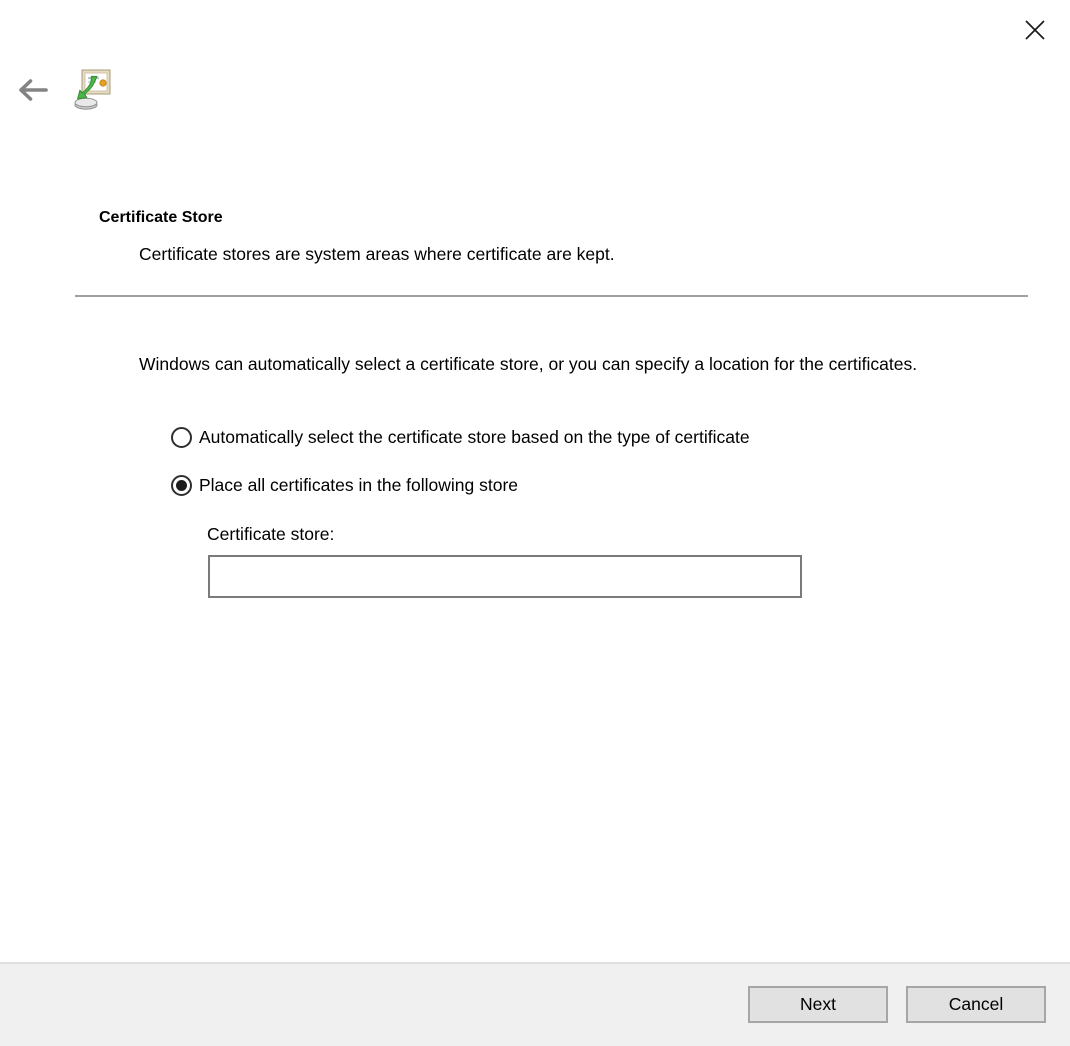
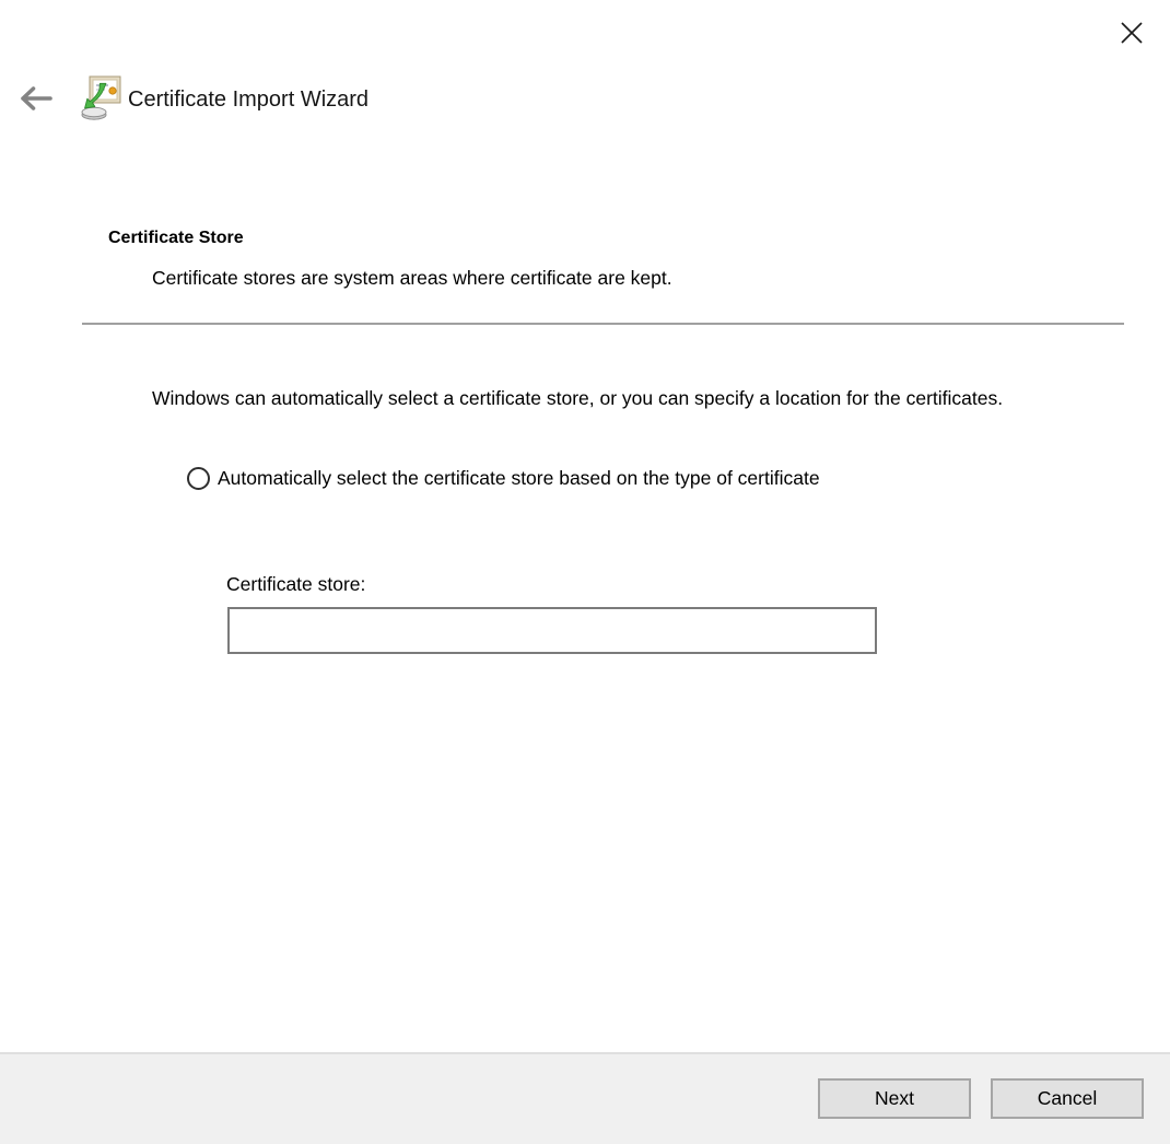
+ Certificate Import Wizard
  Certificate Store
  Certificate stores are system areas where certificate are kept.
  Windows can automatically select a certificate store, or you can specify a location for the certificates.
  Automatically select the certificate store based on the type of certificate
- Place all certificates in the following store
  Certificate store:
  Next
  Cancel
